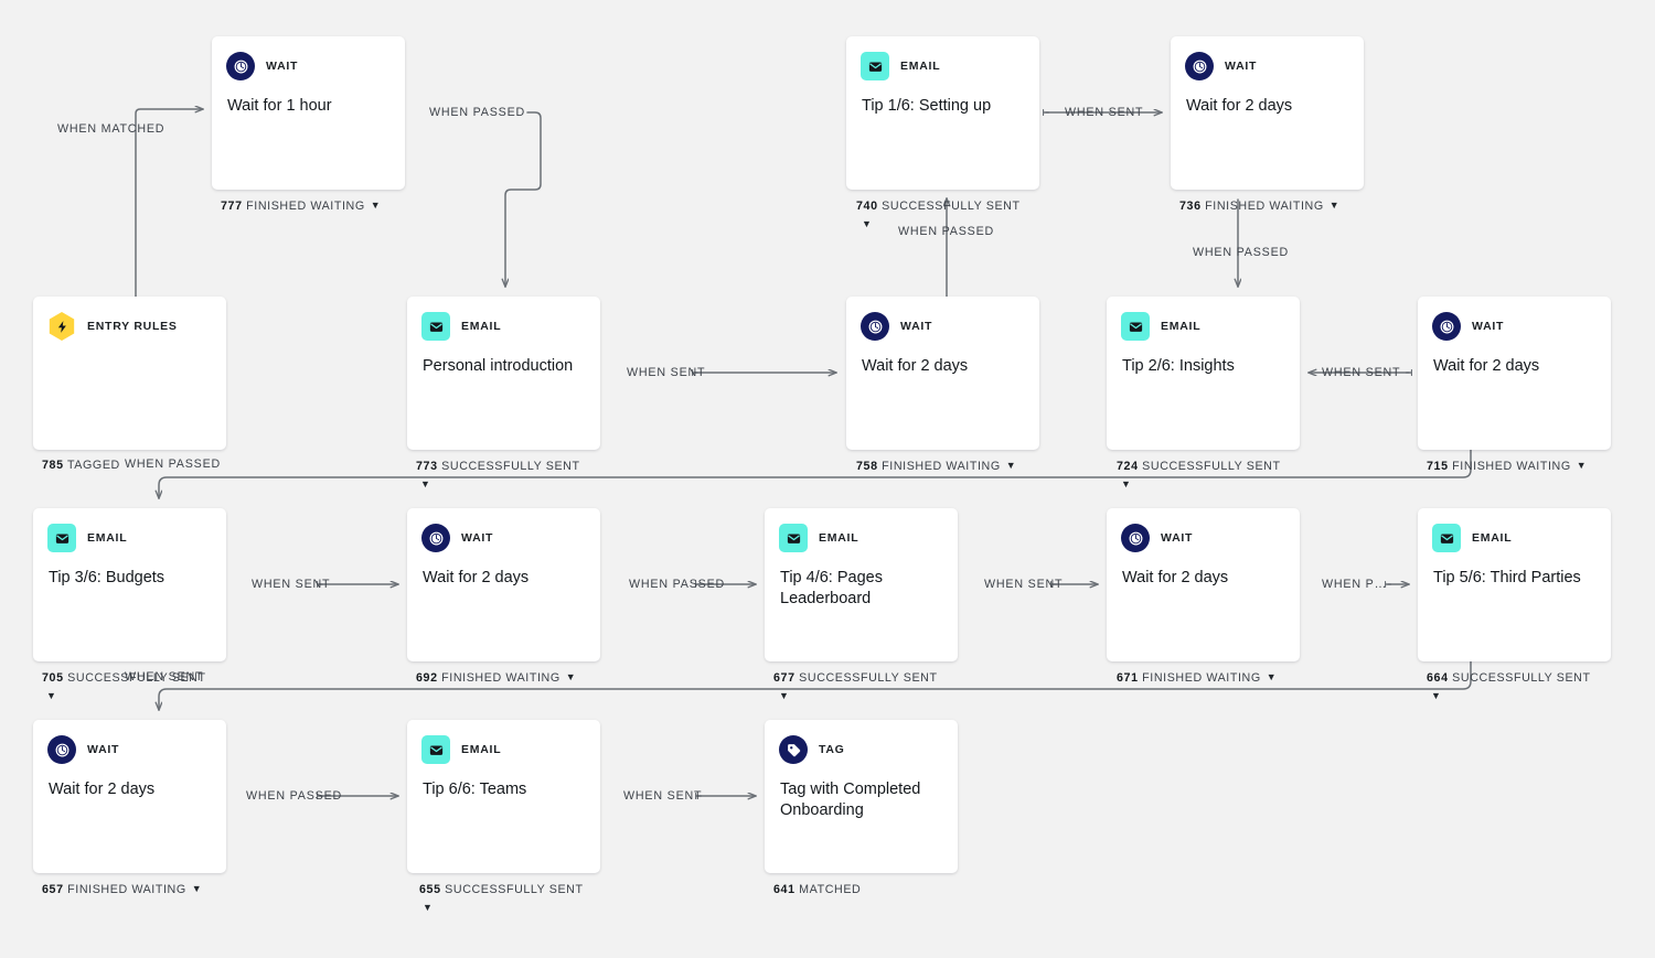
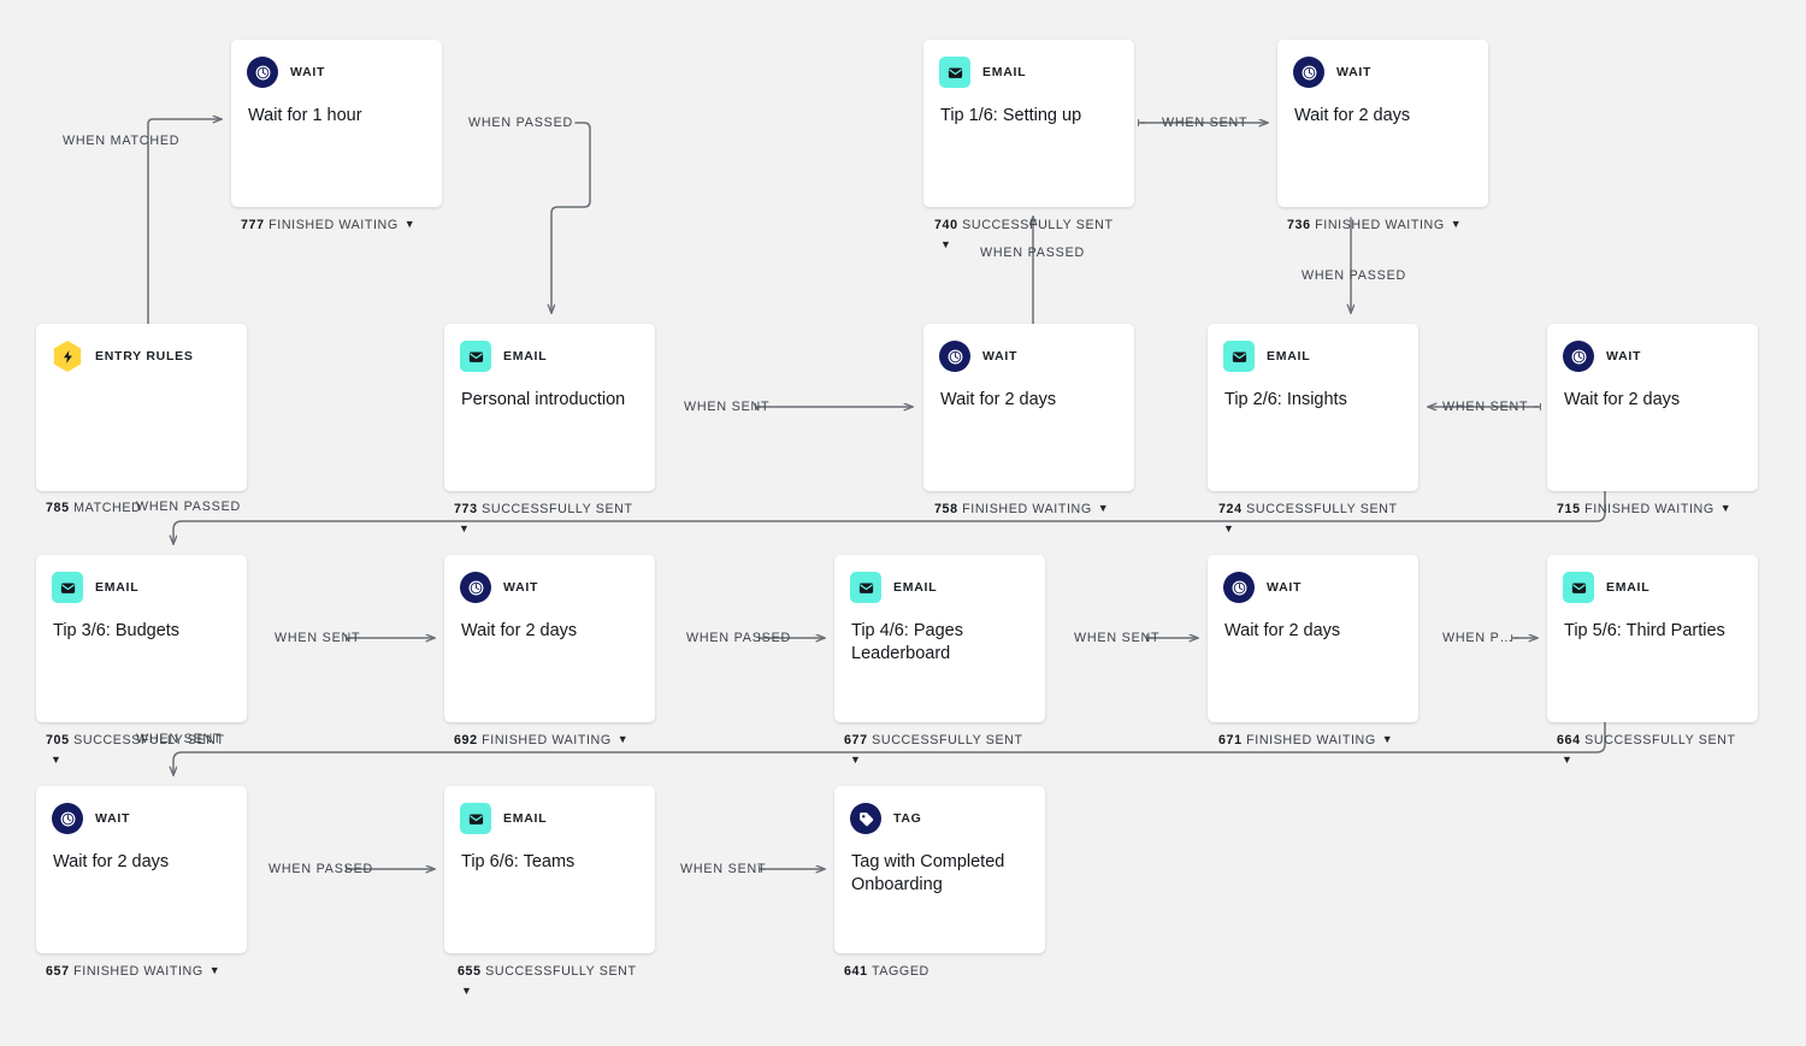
  WAIT
  Wait for 1 hour
  EMAIL
  Tip 1/6: Setting up
  WAIT
  Wait for 2 days
  ENTRY RULES
  EMAIL
  Personal introduction
  WAIT
  Wait for 2 days
  EMAIL
  Tip 2/6: Insights
  WAIT
  Wait for 2 days
  EMAIL
  Tip 3/6: Budgets
  WAIT
  Wait for 2 days
  EMAIL
  Tip 4/6: Pages Leaderboard
  WAIT
  Wait for 2 days
  EMAIL
  Tip 5/6: Third Parties
  WAIT
  Wait for 2 days
  EMAIL
  Tip 6/6: Teams
  TAG
  Tag with Completed Onboarding
  777 FINISHED WAITING ▼
  740 SUCCESSFULLY SENT
  736 FINISHED WAITING ▼
- 785 TAGGED
+ 785 MATCHED
  773 SUCCESSFULLY SENT
  758 FINISHED WAITING ▼
  724 SUCCESSFULLY SENT
  715 FINISHED WAITING ▼
  705 SUCCESSFULLY SENT
  692 FINISHED WAITING ▼
  677 SUCCESSFULLY SENT
  671 FINISHED WAITING ▼
  664 SUCCESSFULLY SENT
  657 FINISHED WAITING ▼
  655 SUCCESSFULLY SENT
- 641 MATCHED
+ 641 TAGGED
  ▼
  ▼
  ▼
  ▼
  ▼
  ▼
  ▼
  WHEN MATCHED
  WHEN PASSED
  WHEN SENT
  WHEN PASSED
  WHEN PASSED
  WHEN PASSED
  WHEN SENT
  WHEN SENT
  WHEN SENT
  WHEN PASSED
  WHEN SENT
  WHEN P…
  WHEN SENT
  WHEN PASSED
  WHEN SENT
